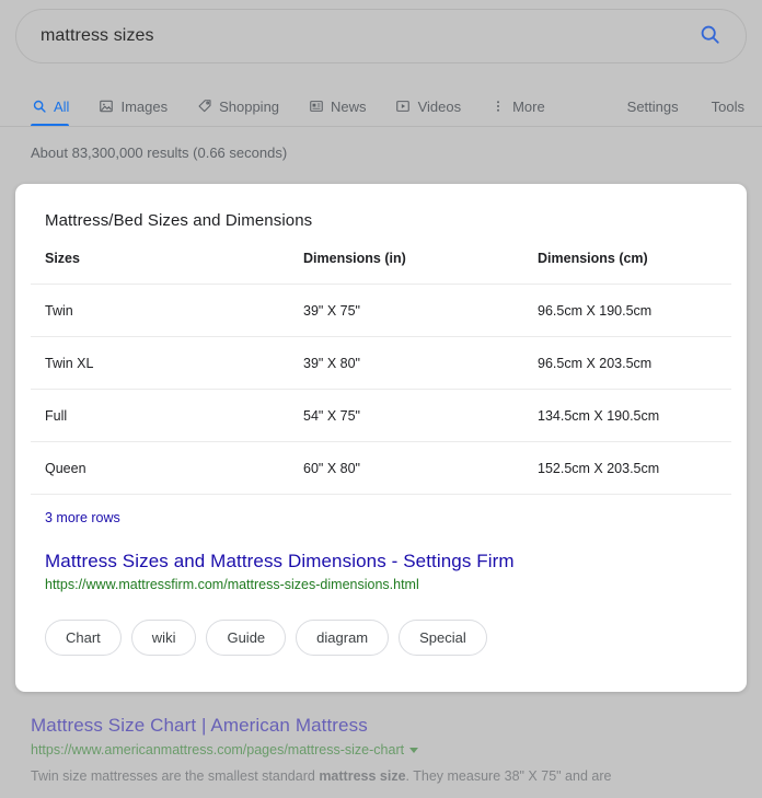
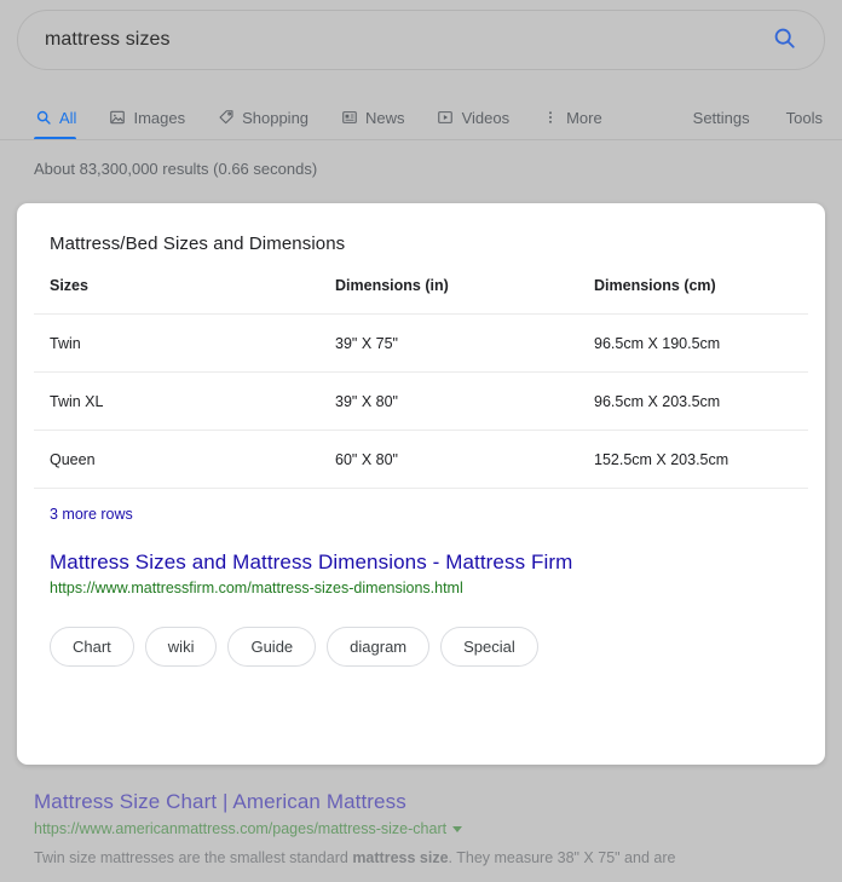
  mattress sizes
  All
  Images
  Shopping
  News
  Videos
  More
  Settings
  Tools
  About 83,300,000 results (0.66 seconds)
  Mattress/Bed Sizes and Dimensions
  Sizes	Dimensions (in)	Dimensions (cm)
  Twin	39" X 75"	96.5cm X 190.5cm
  Twin XL	39" X 80"	96.5cm X 203.5cm
- Full	54" X 75"	134.5cm X 190.5cm
  Queen	60" X 80"	152.5cm X 203.5cm
  3 more rows
- Mattress Sizes and Mattress Dimensions - Settings Firm
+ Mattress Sizes and Mattress Dimensions - Mattress Firm
  https://www.mattressfirm.com/mattress-sizes-dimensions.html
  Chart
  wiki
  Guide
  diagram
  Special
  Mattress Size Chart | American Mattress
  https://www.americanmattress.com/pages/mattress-size-chart
  Twin size mattresses are the smallest standard mattress size. They measure 38" X 75" and are
